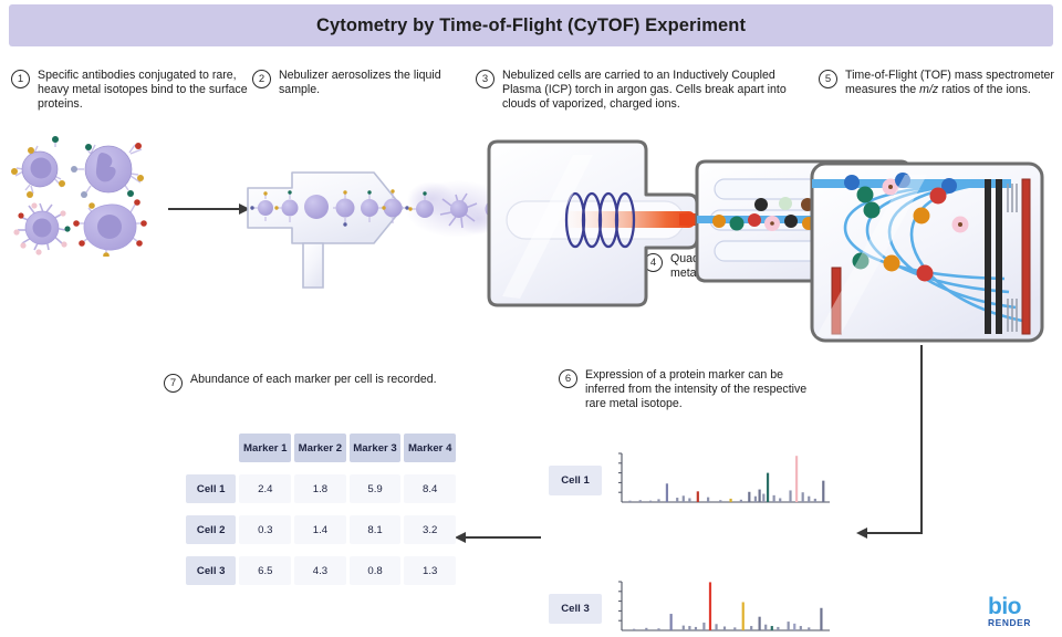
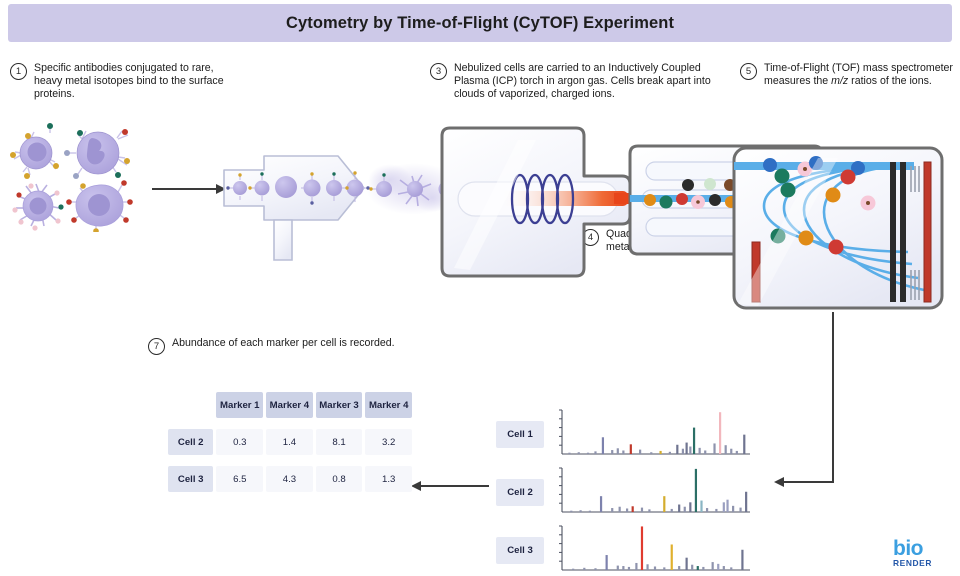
  Cytometry by Time-of-Flight (CyTOF) Experiment
  1
  Specific antibodies conjugated to rare, heavy metal isotopes bind to the surface proteins.
- 2
- Nebulizer aerosolizes the liquid sample.
  3
  Nebulized cells are carried to an Inductively Coupled Plasma (ICP) torch in argon gas. Cells break apart into clouds of vaporized, charged ions.
  5
  Time-of-Flight (TOF) mass spectrometer measures the m/z ratios of the ions.
  4
  7
  Abundance of each marker per cell is recorded.
- 6
- Expression of a protein marker can be inferred from the intensity of the respective rare metal isotope.
- 	Marker 1	Marker 2	Marker 3	Marker 4
+ 	Marker 1	Marker 4	Marker 3	Marker 4
- Cell 1	2.4	1.8	5.9	8.4
  Cell 2	0.3	1.4	8.1	3.2
  Cell 3	6.5	4.3	0.8	1.3
  Cell 1
+ Cell 2
  Cell 3
  bio
  RENDER
